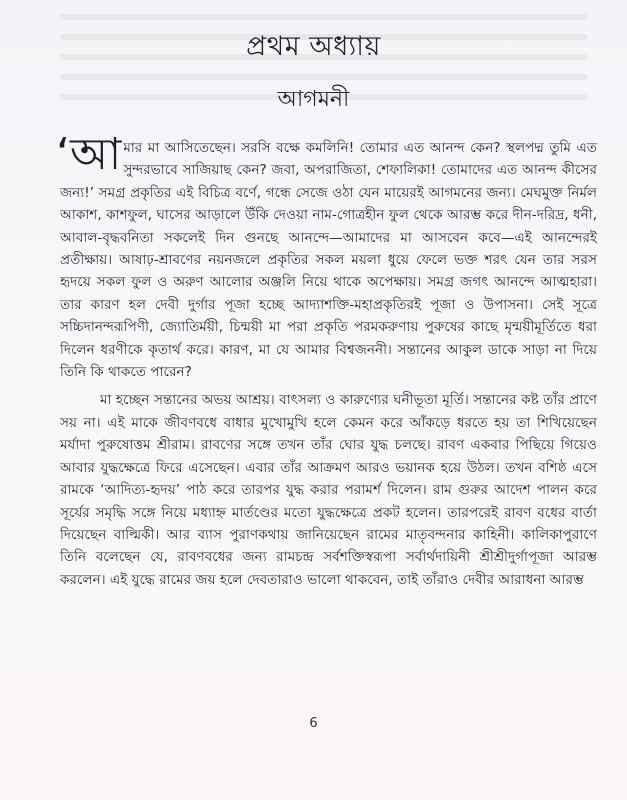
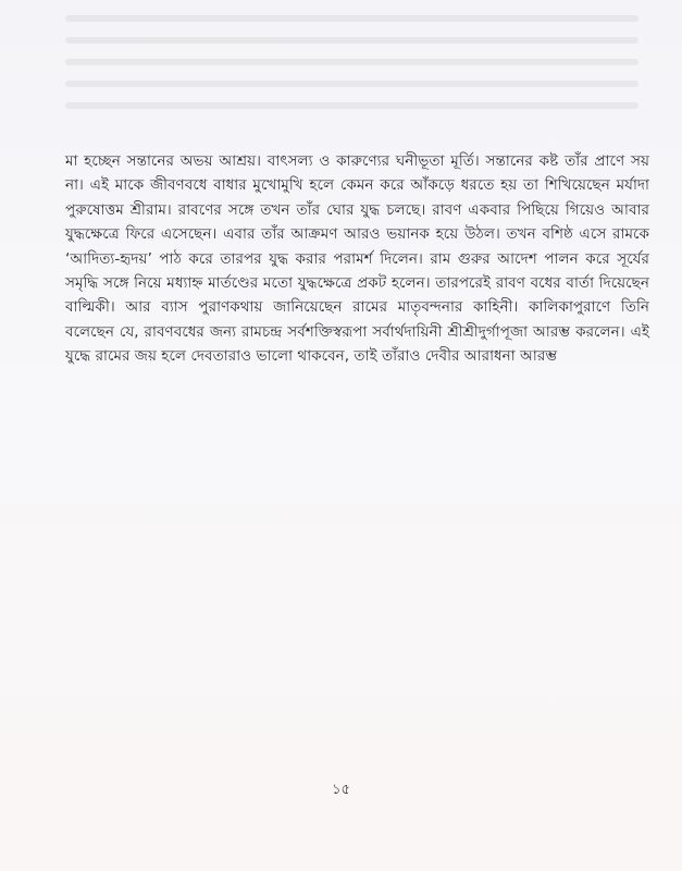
- প্রথম অধ্যায়
- আগমনী
- ‘আ
- মার মা আসিতেছেন। সরসি বক্ষে কমলিনি! তোমার এত আনন্দ কেন? স্থলপদ্ম তুমি এত সুন্দরভাবে সাজিয়াছ কেন? জবা, অপরাজিতা, শেফালিকা! তোমাদের এত আনন্দ কীসের জন্য!’ সমগ্র প্রকৃতির এই বিচিত্র বর্ণে, গন্ধে সেজে ওঠা যেন মায়েরই আগমনের জন্য। মেঘমুক্ত নির্মল আকাশ, কাশফুল, ঘাসের আড়ালে উঁকি দেওয়া নাম-গোত্রহীন ফুল থেকে আরম্ভ করে দীন-দরিদ্র, ধনী, আবাল-বৃদ্ধবনিতা সকলেই দিন গুনছে আনন্দে—আমাদের মা আসবেন কবে—এই আনন্দেরই প্রতীক্ষায়। আষাঢ়-শ্রাবণের নয়নজলে প্রকৃতির সকল ময়লা ধুয়ে ফেলে ভক্ত শরৎ যেন তার সরস হৃদয়ে সকল ফুল ও অরুণ আলোর অঞ্জলি নিয়ে থাকে অপেক্ষায়। সমগ্র জগৎ আনন্দে আত্মহারা। তার কারণ হল দেবী দুর্গার পূজা হচ্ছে আদ্যাশক্তি-মহাপ্রকৃতিরই পূজা ও উপাসনা। সেই সূত্রে সচ্চিদানন্দরূপিণী, জ্যোতির্ময়ী, চিন্ময়ী মা পরা প্রকৃতি পরমকরুণায় পুরুষের কাছে মৃন্ময়ীমূর্তিতে ধরা দিলেন ধরণীকে কৃতার্থ করে। কারণ, মা যে আমার বিশ্বজননী। সন্তানের আকুল ডাকে সাড়া না দিয়ে তিনি কি থাকতে পারেন?
  মা হচ্ছেন সন্তানের অভয় আশ্রয়। বাৎসল্য ও কারুণ্যের ঘনীভূতা মূর্তি। সন্তানের কষ্ট তাঁর প্রাণে সয় না। এই মাকে জীবণবধে বাধার মুখোমুখি হলে কেমন করে আঁকড়ে ধরতে হয় তা শিখিয়েছেন মর্যাদা পুরুষোত্তম শ্রীরাম। রাবণের সঙ্গে তখন তাঁর ঘোর যুদ্ধ চলছে। রাবণ একবার পিছিয়ে গিয়েও আবার যুদ্ধক্ষেত্রে ফিরে এসেছেন। এবার তাঁর আক্রমণ আরও ভয়ানক হয়ে উঠল। তখন বশিষ্ঠ এসে রামকে ‘আদিত্য-হৃদয়’ পাঠ করে তারপর যুদ্ধ করার পরামর্শ দিলেন। রাম গুরুর আদেশ পালন করে সূর্যের সমৃদ্ধি সঙ্গে নিয়ে মধ্যাহ্ন মার্তণ্ডের মতো যুদ্ধক্ষেত্রে প্রকট হলেন। তারপরেই রাবণ বধের বার্তা দিয়েছেন বাল্মিকী। আর ব্যাস পুরাণকথায় জানিয়েছেন রামের মাতৃবন্দনার কাহিনী। কালিকাপুরাণে তিনি বলেছেন যে, রাবণবধের জন্য রামচন্দ্র সর্বশক্তিস্বরূপা সর্বার্থদায়িনী শ্রীশ্রীদুর্গাপূজা আরম্ভ করলেন। এই যুদ্ধে রামের জয় হলে দেবতারাও ভালো থাকবেন, তাই তাঁরাও দেবীর আরাধনা আরম্ভ
- 6
+ ১৫
